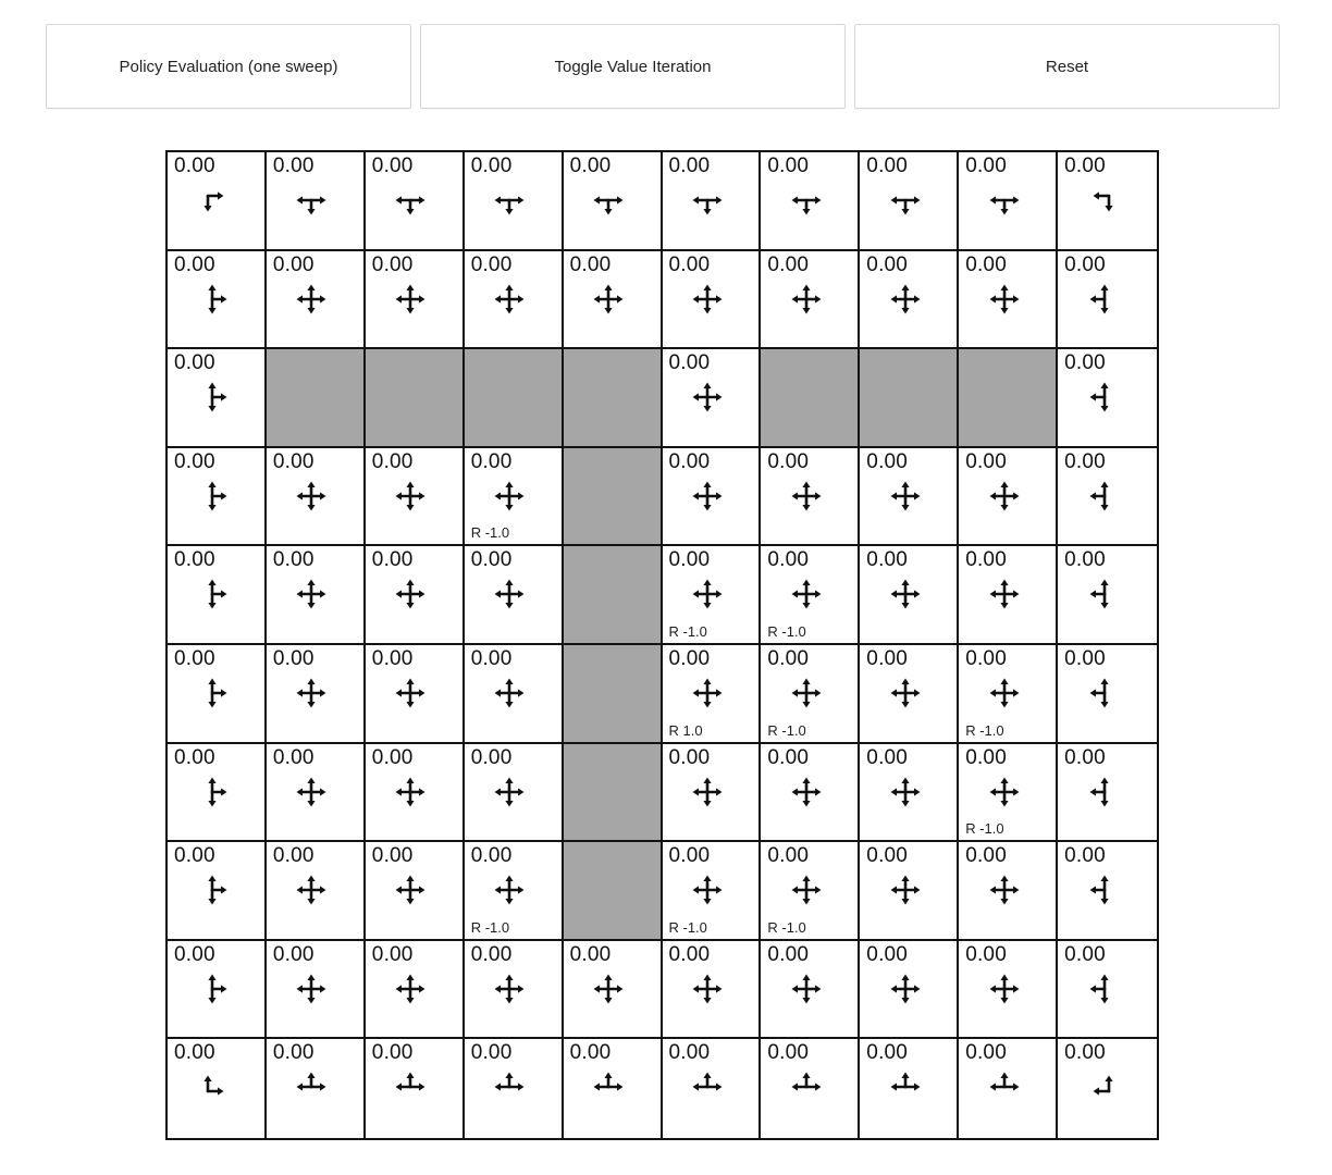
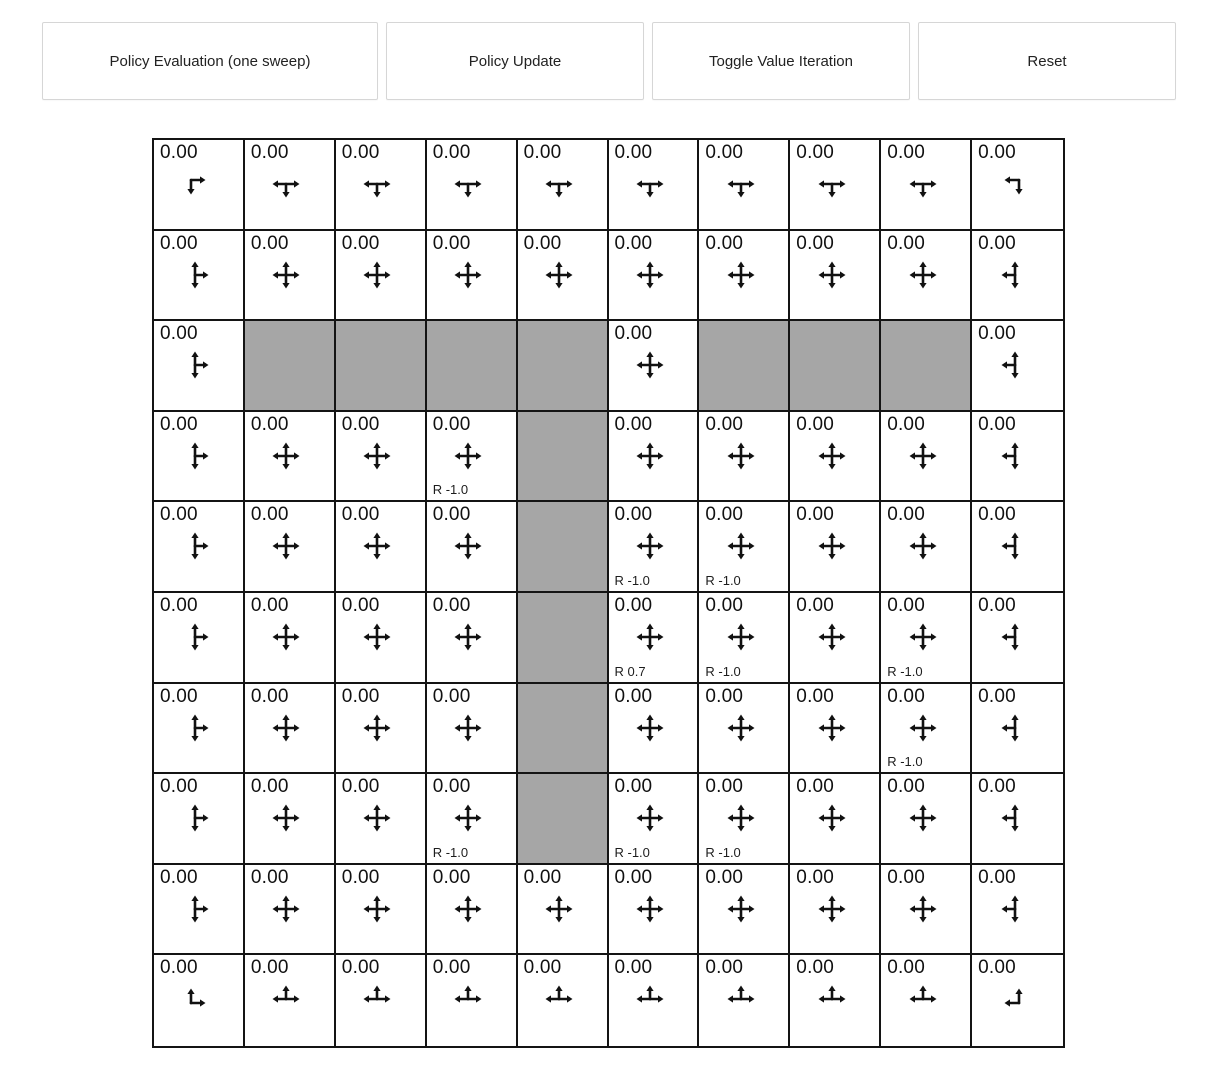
  Policy Evaluation (one sweep)
+ Policy Update
  Toggle Value Iteration
  Reset
  0.00
  0.00
  0.00
  0.00
  0.00
  0.00
  0.00
  0.00
  0.00
  0.00
  0.00
  0.00
  0.00
  0.00
  0.00
  0.00
  0.00
  0.00
  0.00
  0.00
  0.00
  0.00
  0.00
  0.00
  0.00
  0.00
  0.00
  R -1.0
  0.00
  0.00
  0.00
  0.00
  0.00
  0.00
  0.00
  0.00
  0.00
  0.00
  R -1.0
  0.00
  R -1.0
  0.00
  0.00
  0.00
  0.00
  0.00
  0.00
  0.00
  0.00
- R 1.0
+ R 0.7
  0.00
  R -1.0
  0.00
  0.00
  R -1.0
  0.00
  0.00
  0.00
  0.00
  0.00
  0.00
  0.00
  0.00
  0.00
  R -1.0
  0.00
  0.00
  0.00
  0.00
  0.00
  R -1.0
  0.00
  R -1.0
  0.00
  R -1.0
  0.00
  0.00
  0.00
  0.00
  0.00
  0.00
  0.00
  0.00
  0.00
  0.00
  0.00
  0.00
  0.00
  0.00
  0.00
  0.00
  0.00
  0.00
  0.00
  0.00
  0.00
  0.00
  0.00
